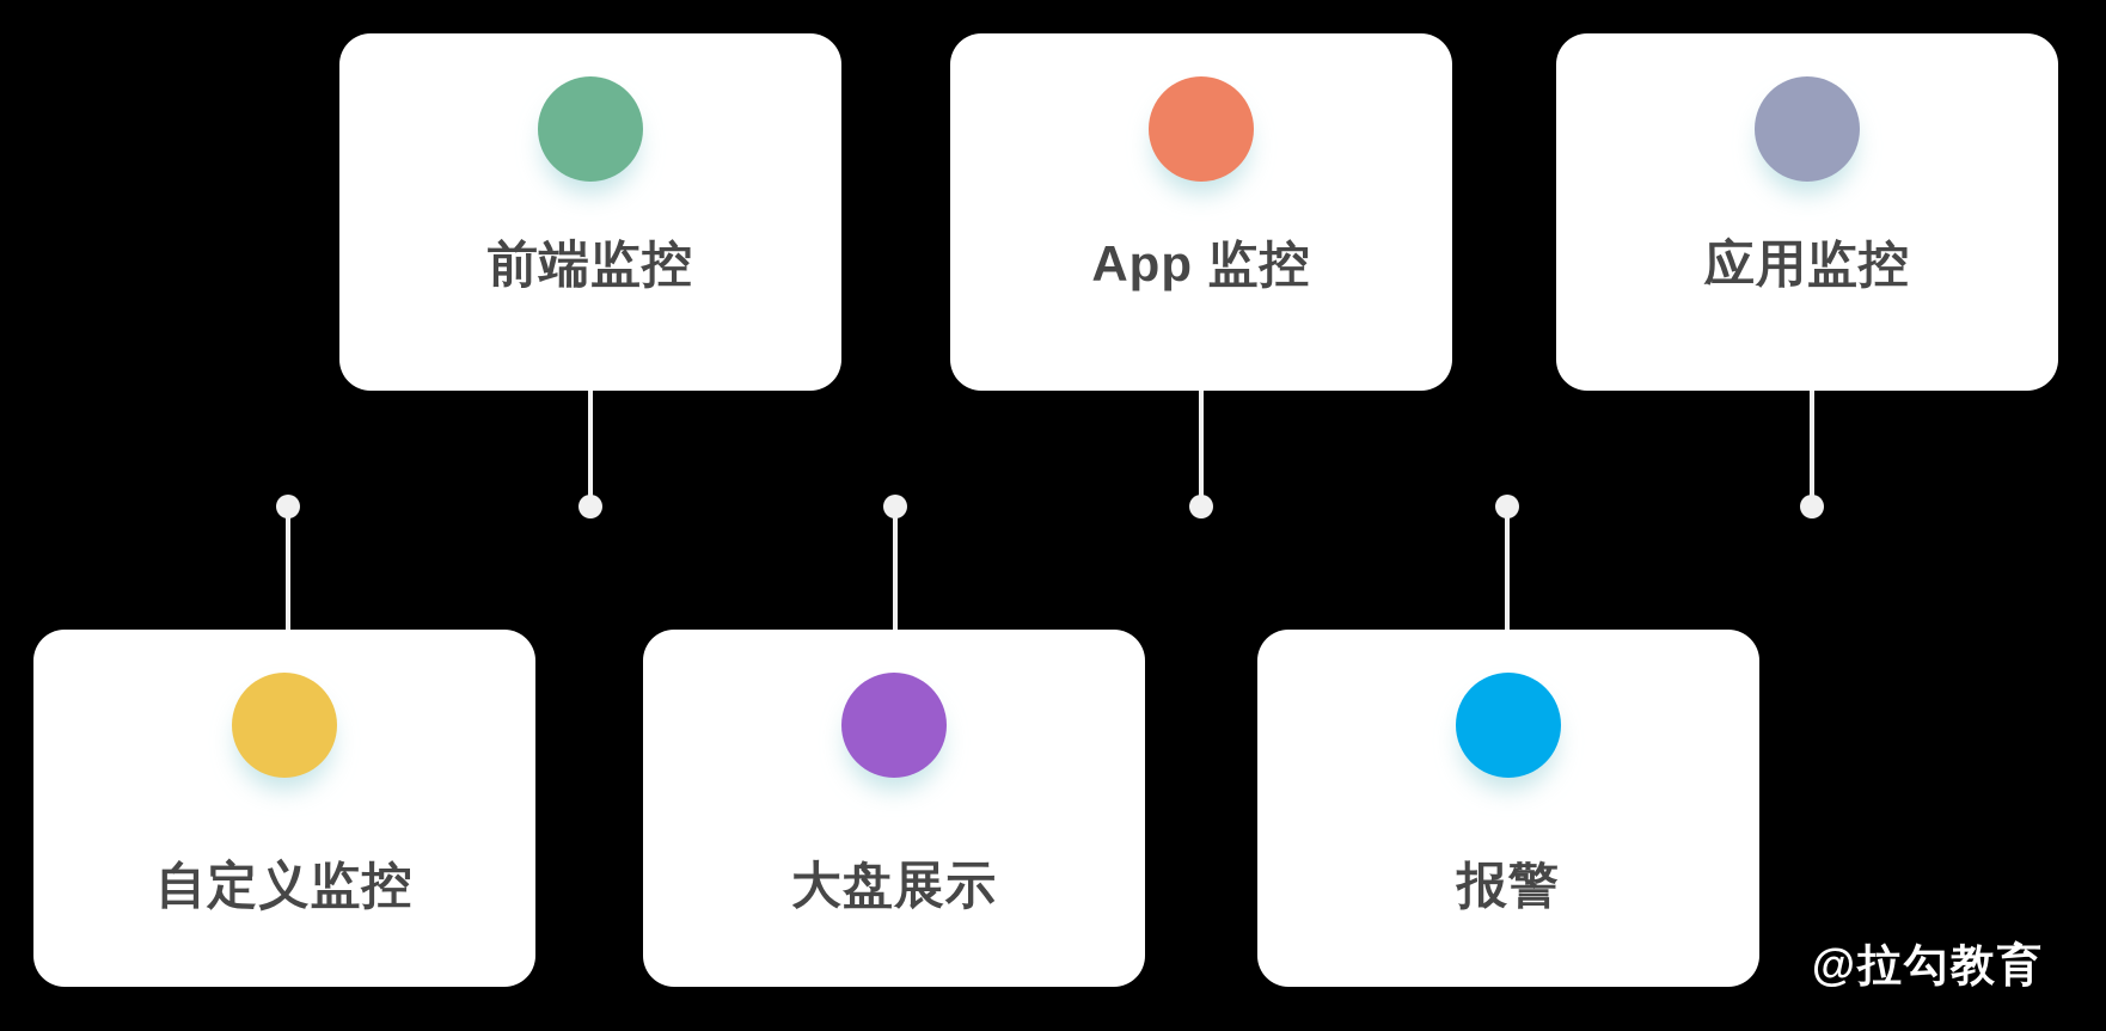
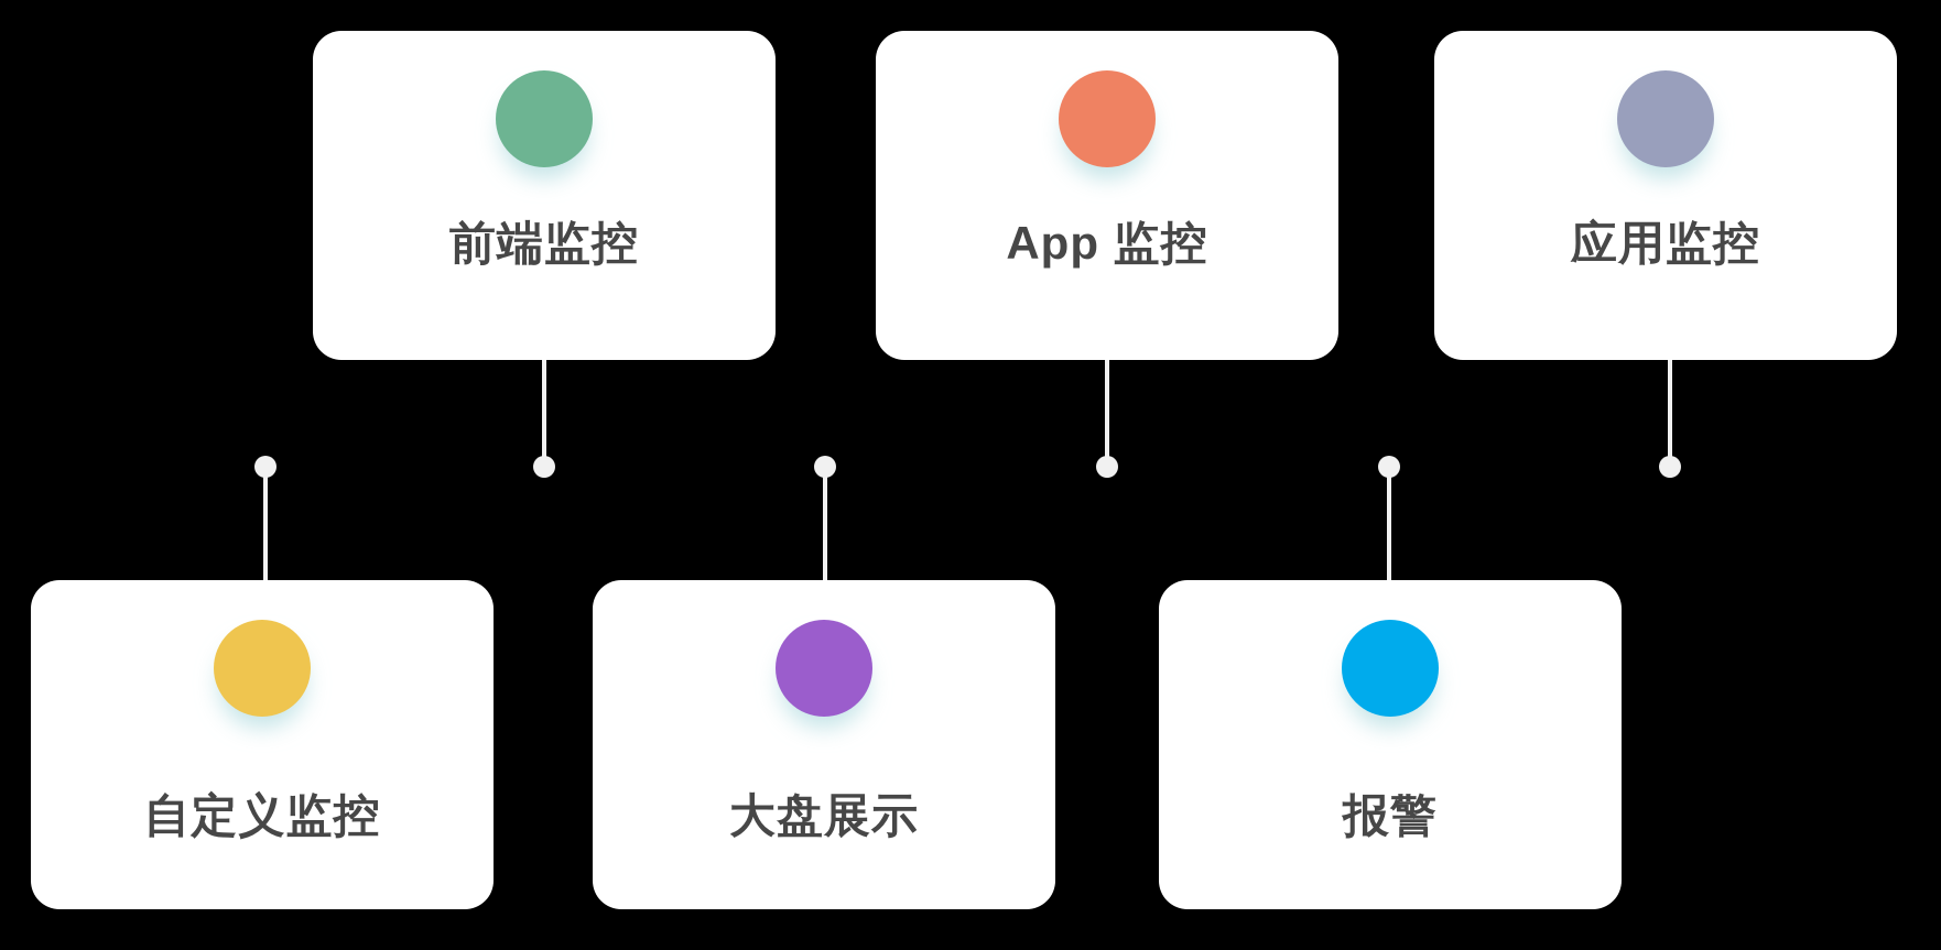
  前端监控
  App 监控
  应用监控
  自定义监控
  大盘展示
  报警
- @拉勾教育
